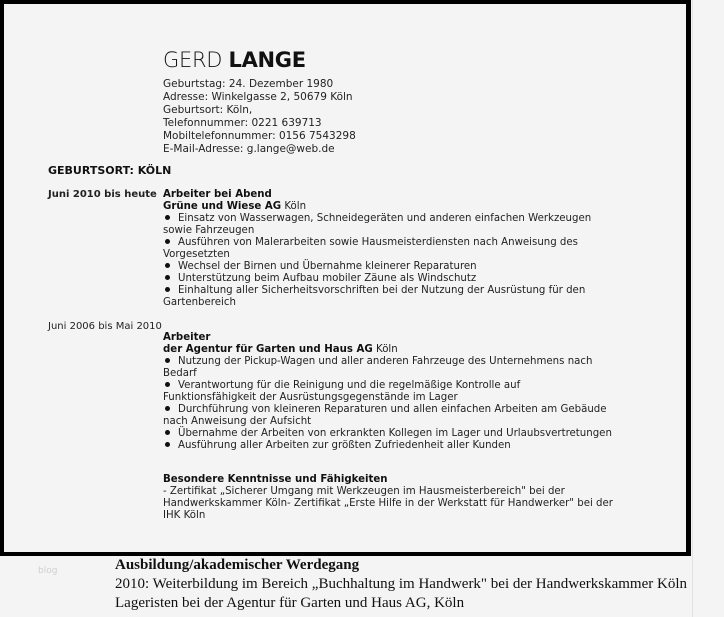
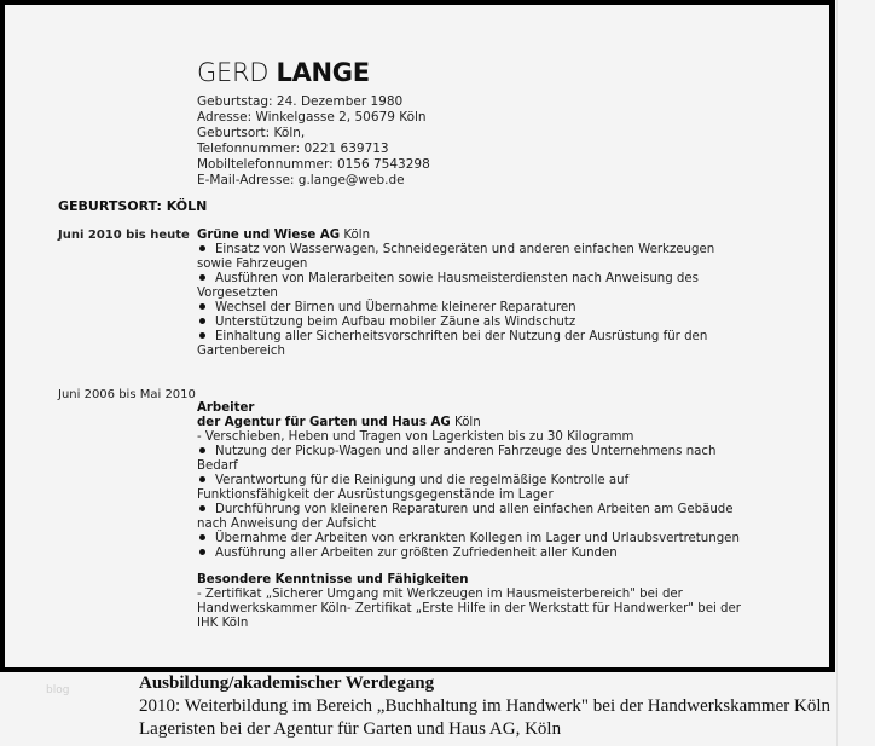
  GERD LANGE
  Geburtstag: 24. Dezember 1980
  Adresse: Winkelgasse 2, 50679 Köln
  Geburtsort: Köln,
  Telefonnummer: 0221 639713
  Mobiltelefonnummer: 0156 7543298
  E-Mail-Adresse: g.lange@web.de
  GEBURTSORT: KÖLN
  Juni 2010 bis heute
- Arbeiter bei Abend
  Grüne und Wiese AG Köln
  Einsatz von Wasserwagen, Schneidegeräten und anderen einfachen Werkzeugen sowie Fahrzeugen
  Ausführen von Malerarbeiten sowie Hausmeisterdiensten nach Anweisung des Vorgesetzten
  Wechsel der Birnen und Übernahme kleinerer Reparaturen
  Unterstützung beim Aufbau mobiler Zäune als Windschutz
  Einhaltung aller Sicherheitsvorschriften bei der Nutzung der Ausrüstung für den Gartenbereich
  Juni 2006 bis Mai 2010
  Arbeiter
  der Agentur für Garten und Haus AG Köln
+ - Verschieben, Heben und Tragen von Lagerkisten bis zu 30 Kilogramm
  Nutzung der Pickup-Wagen und aller anderen Fahrzeuge des Unternehmens nach Bedarf
  Verantwortung für die Reinigung und die regelmäßige Kontrolle auf Funktionsfähigkeit der Ausrüstungsgegenstände im Lager
  Durchführung von kleineren Reparaturen und allen einfachen Arbeiten am Gebäude nach Anweisung der Aufsicht
  Übernahme der Arbeiten von erkrankten Kollegen im Lager und Urlaubsvertretungen
  Ausführung aller Arbeiten zur größten Zufriedenheit aller Kunden
  Besondere Kenntnisse und Fähigkeiten
  - Zertifikat „Sicherer Umgang mit Werkzeugen im Hausmeisterbereich" bei der Handwerkskammer Köln- Zertifikat „Erste Hilfe in der Werkstatt für Handwerker" bei der IHK Köln
  blog
  Ausbildung/akademischer Werdegang
  2010: Weiterbildung im Bereich „Buchhaltung im Handwerk" bei der Handwerkskammer Köln
  Lageristen bei der Agentur für Garten und Haus AG, Köln
